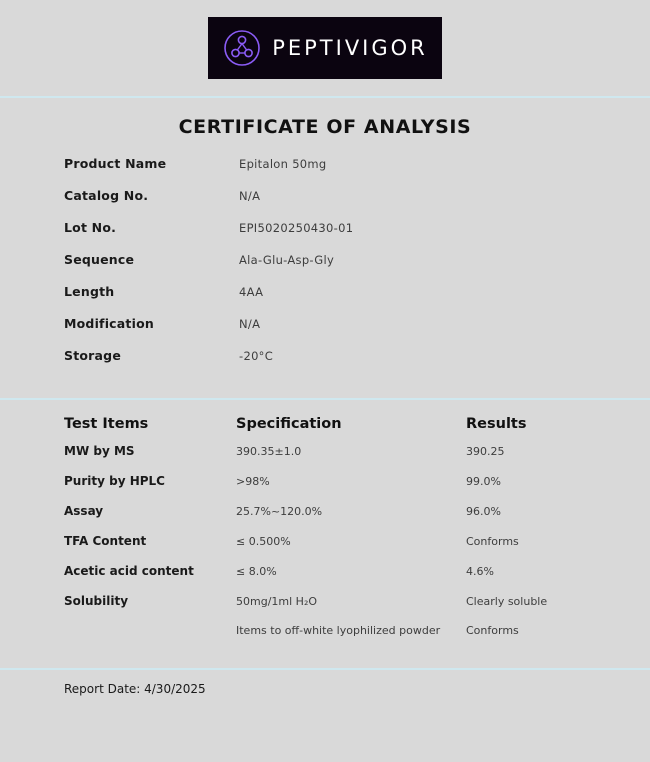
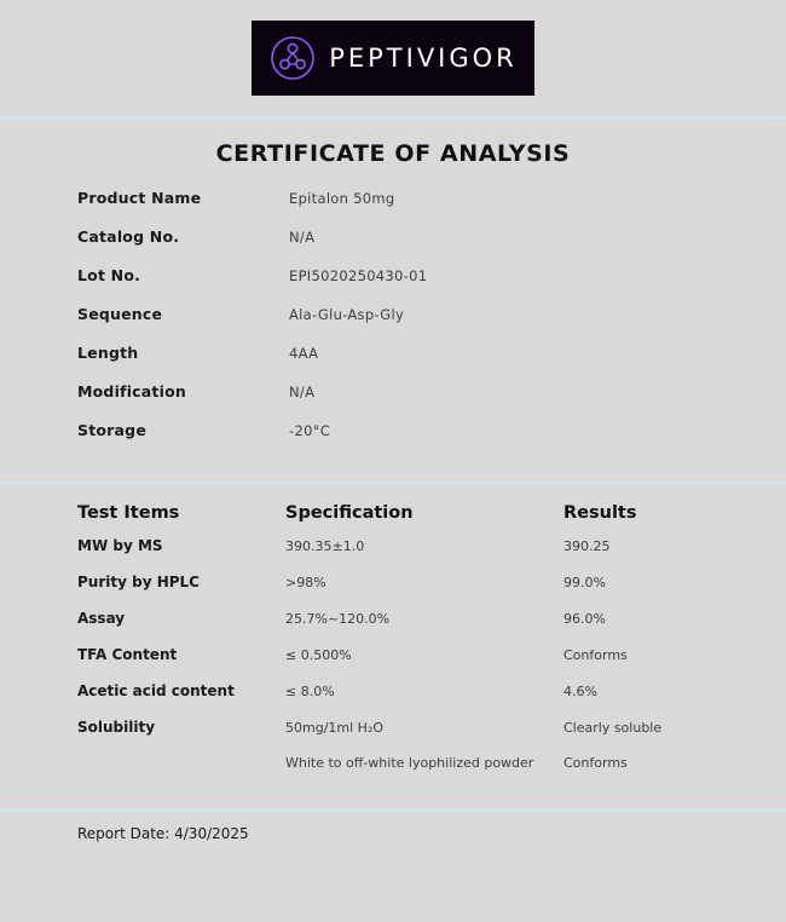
  PEPTIVIGOR
  CERTIFICATE OF ANALYSIS
  Product Name
  Epitalon 50mg
  Catalog No.
  N/A
  Lot No.
  EPI5020250430-01
  Sequence
  Ala-Glu-Asp-Gly
  Length
  4AA
  Modification
  N/A
  Storage
  -20°C
  Test Items
  Specification
  Results
  MW by MS
  390.35±1.0
  390.25
  Purity by HPLC
  >98%
  99.0%
  Assay
  25.7%~120.0%
  96.0%
  TFA Content
  ≤ 0.500%
  Conforms
  Acetic acid content
  ≤ 8.0%
  4.6%
  Solubility
  50mg/1ml H₂O
  Clearly soluble
- Items to off-white lyophilized powder
+ White to off-white lyophilized powder
  Conforms
  Report Date: 4/30/2025
